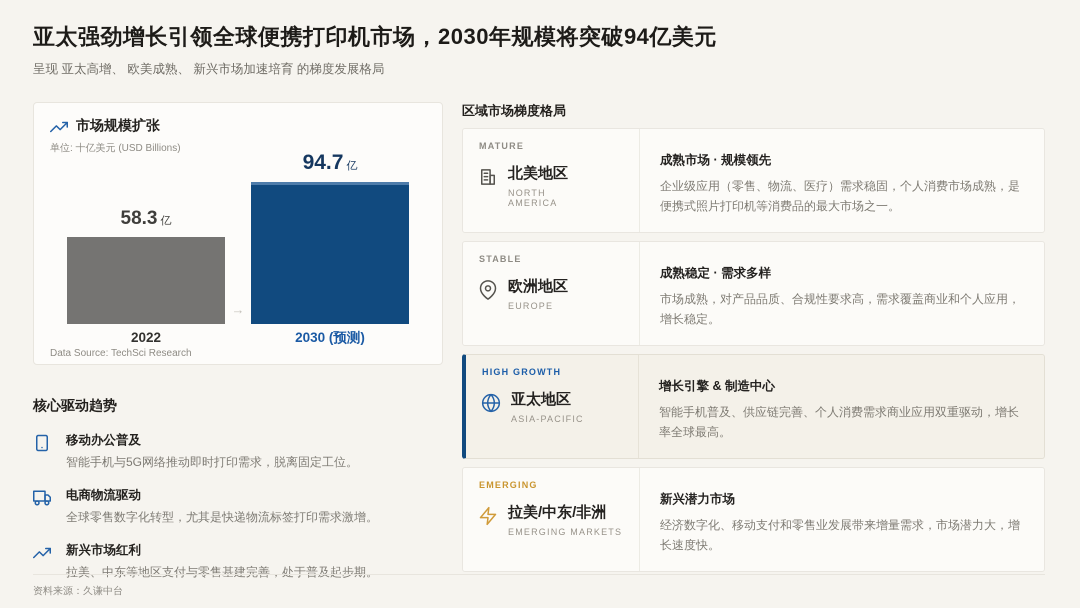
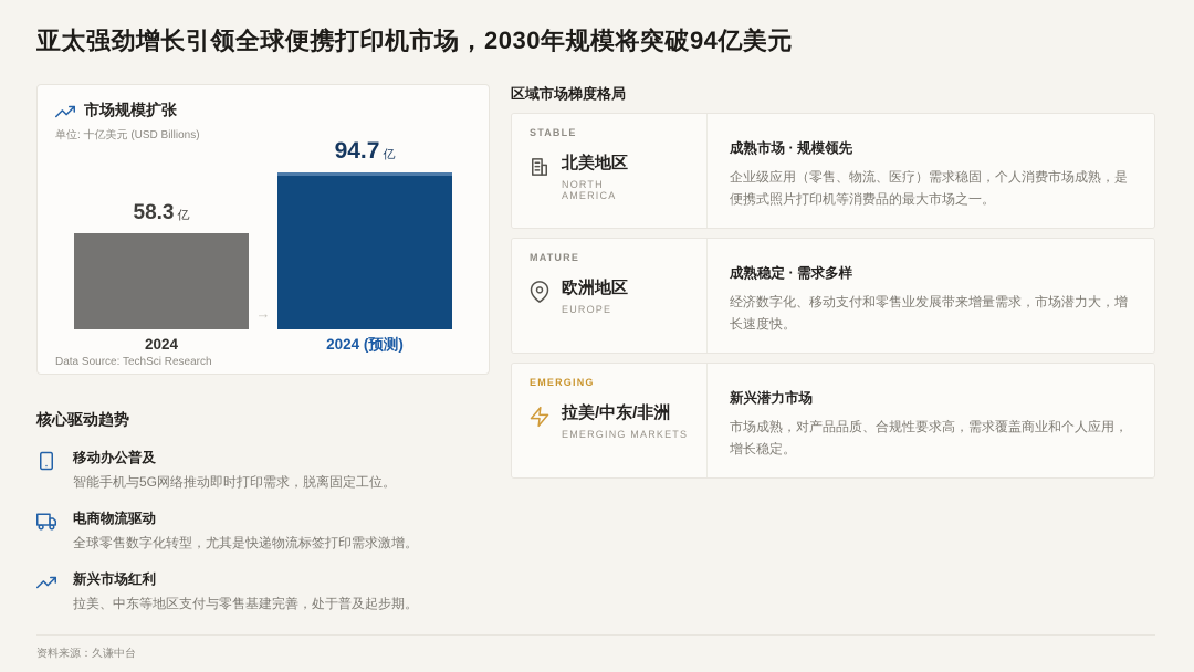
  亚太强劲增长引领全球便携打印机市场，2030年规模将突破94亿美元
- 呈现 亚太高增、 欧美成熟、 新兴市场加速培育 的梯度发展格局
  市场规模扩张
  单位: 十亿美元 (USD Billions)
  58.3 亿
  94.7 亿
  →
- 2022
+ 2024
- 2030 (预测)
+ 2024 (预测)
  Data Source: TechSci Research
  核心驱动趋势
  移动办公普及
  智能手机与5G网络推动即时打印需求，脱离固定工位。
  电商物流驱动
  全球零售数字化转型，尤其是快递物流标签打印需求激增。
  新兴市场红利
  拉美、中东等地区支付与零售基建完善，处于普及起步期。
  区域市场梯度格局
- MATURE
+ STABLE
  北美地区
  NORTH AMERICA
  成熟市场 · 规模领先
  企业级应用（零售、物流、医疗）需求稳固，个人消费市场成熟，是便携式照片打印机等消费品的最大市场之一。
- STABLE
+ MATURE
  欧洲地区
  EUROPE
  成熟稳定 · 需求多样
- 市场成熟，对产品品质、合规性要求高，需求覆盖商业和个人应用，增长稳定。
+ 经济数字化、移动支付和零售业发展带来增量需求，市场潜力大，增长速度快。
- HIGH GROWTH
- 亚太地区
- ASIA-PACIFIC
- 增长引擎 & 制造中心
- 智能手机普及、供应链完善、个人消费需求商业应用双重驱动，增长率全球最高。
  EMERGING
  拉美/中东/非洲
  EMERGING MARKETS
  新兴潜力市场
- 经济数字化、移动支付和零售业发展带来增量需求，市场潜力大，增长速度快。
+ 市场成熟，对产品品质、合规性要求高，需求覆盖商业和个人应用，增长稳定。
  资料来源：久谦中台
